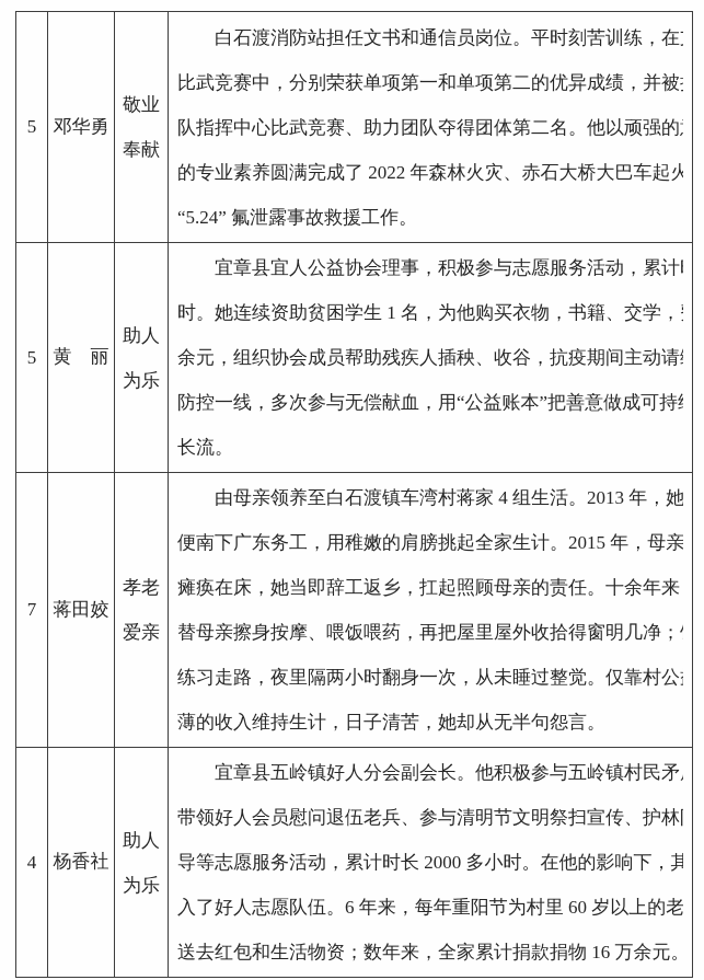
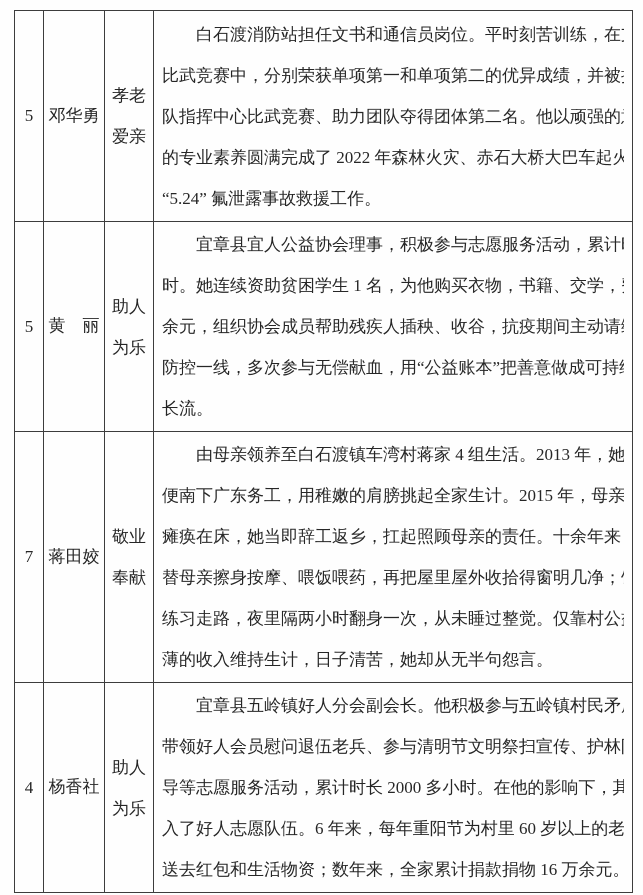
- 5	邓华勇	敬业 奉献	白石渡消防站担任文书和通信员岗位。平时刻苦训练，在比武竞赛中，分别荣获单项第一和单项第二的优异成绩，并被队指挥中心比武竞赛、助力团队夺得团体第二名。他以顽强的的专业素养圆满完成了 2022 年森林火灾、赤石大桥大巴车起火“5.24” 氟泄露事故救援工作。
+ 5	邓华勇	孝老 爱亲	白石渡消防站担任文书和通信员岗位。平时刻苦训练，在比武竞赛中，分别荣获单项第一和单项第二的优异成绩，并被队指挥中心比武竞赛、助力团队夺得团体第二名。他以顽强的的专业素养圆满完成了 2022 年森林火灾、赤石大桥大巴车起火“5.24” 氟泄露事故救援工作。
  5	黄 丽	助人 为乐	宜章县宜人公益协会理事，积极参与志愿服务活动，累计时。她连续资助贫困学生 1 名，为他购买衣物，书籍、交学，余元，组织协会成员帮助残疾人插秧、收谷，抗疫期间主动请防控一线，多次参与无偿献血，用“公益账本”把善意做成可持长流。
- 7	蒋田姣	孝老 爱亲	由母亲领养至白石渡镇车湾村蒋家 4 组生活。2013 年，她便南下广东务工，用稚嫩的肩膀挑起全家生计。2015 年，母亲瘫痪在床，她当即辞工返乡，扛起照顾母亲的责任。十余年来替母亲擦身按摩、喂饭喂药，再把屋里屋外收拾得窗明几净；练习走路，夜里隔两小时翻身一次，从未睡过整觉。仅靠村公薄的收入维持生计，日子清苦，她却从无半句怨言。
+ 7	蒋田姣	敬业 奉献	由母亲领养至白石渡镇车湾村蒋家 4 组生活。2013 年，她便南下广东务工，用稚嫩的肩膀挑起全家生计。2015 年，母亲瘫痪在床，她当即辞工返乡，扛起照顾母亲的责任。十余年来替母亲擦身按摩、喂饭喂药，再把屋里屋外收拾得窗明几净；练习走路，夜里隔两小时翻身一次，从未睡过整觉。仅靠村公薄的收入维持生计，日子清苦，她却从无半句怨言。
  4	杨香社	助人 为乐	宜章县五岭镇好人分会副会长。他积极参与五岭镇村民矛带领好人会员慰问退伍老兵、参与清明节文明祭扫宣传、护林导等志愿服务活动，累计时长 2000 多小时。在他的影响下，其入了好人志愿队伍。6 年来，每年重阳节为村里 60 岁以上的老送去红包和生活物资；数年来，全家累计捐款捐物 16 万余元。
